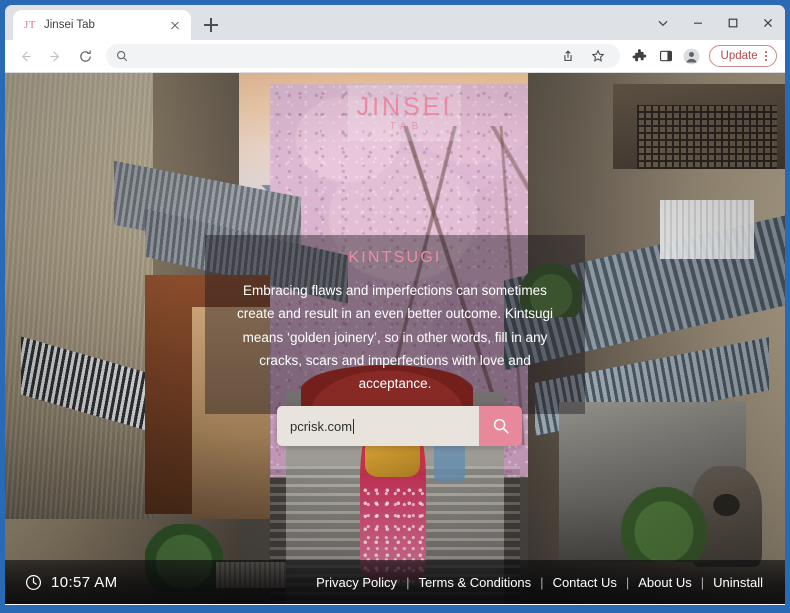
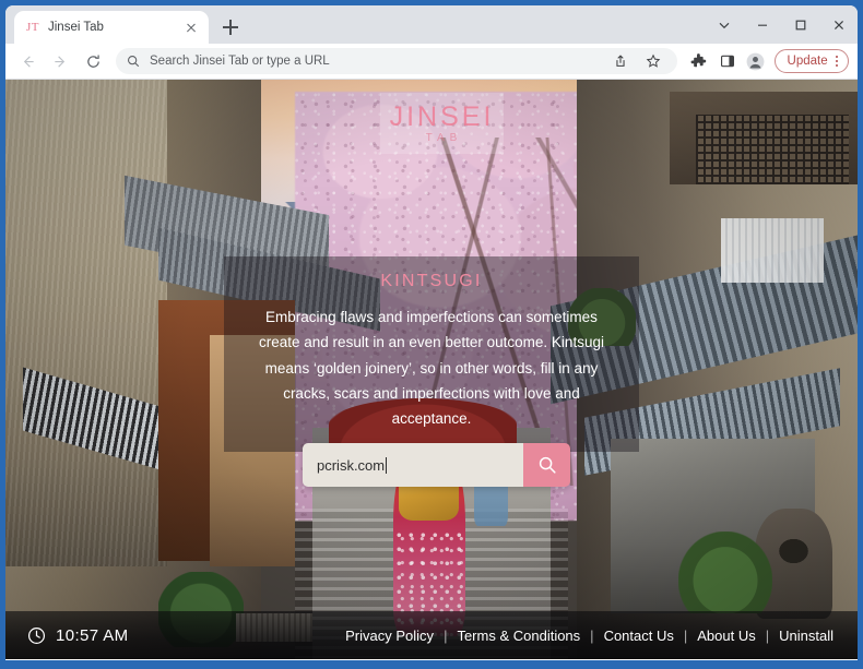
  JT
  Jinsei Tab
+ Search Jinsei Tab or type a URL
  Update
  JINSEI
  TAB
  KINTSUGI
  Embracing flaws and imperfections can sometimes create and result in an even better outcome. Kintsugi means ‘golden joinery’, so in other words, fill in any cracks, scars and imperfections with love and acceptance.
  pcrisk.com
  10:57 AM
  Privacy Policy
  |
  Terms & Conditions
  |
  Contact Us
  |
  About Us
  |
  Uninstall
